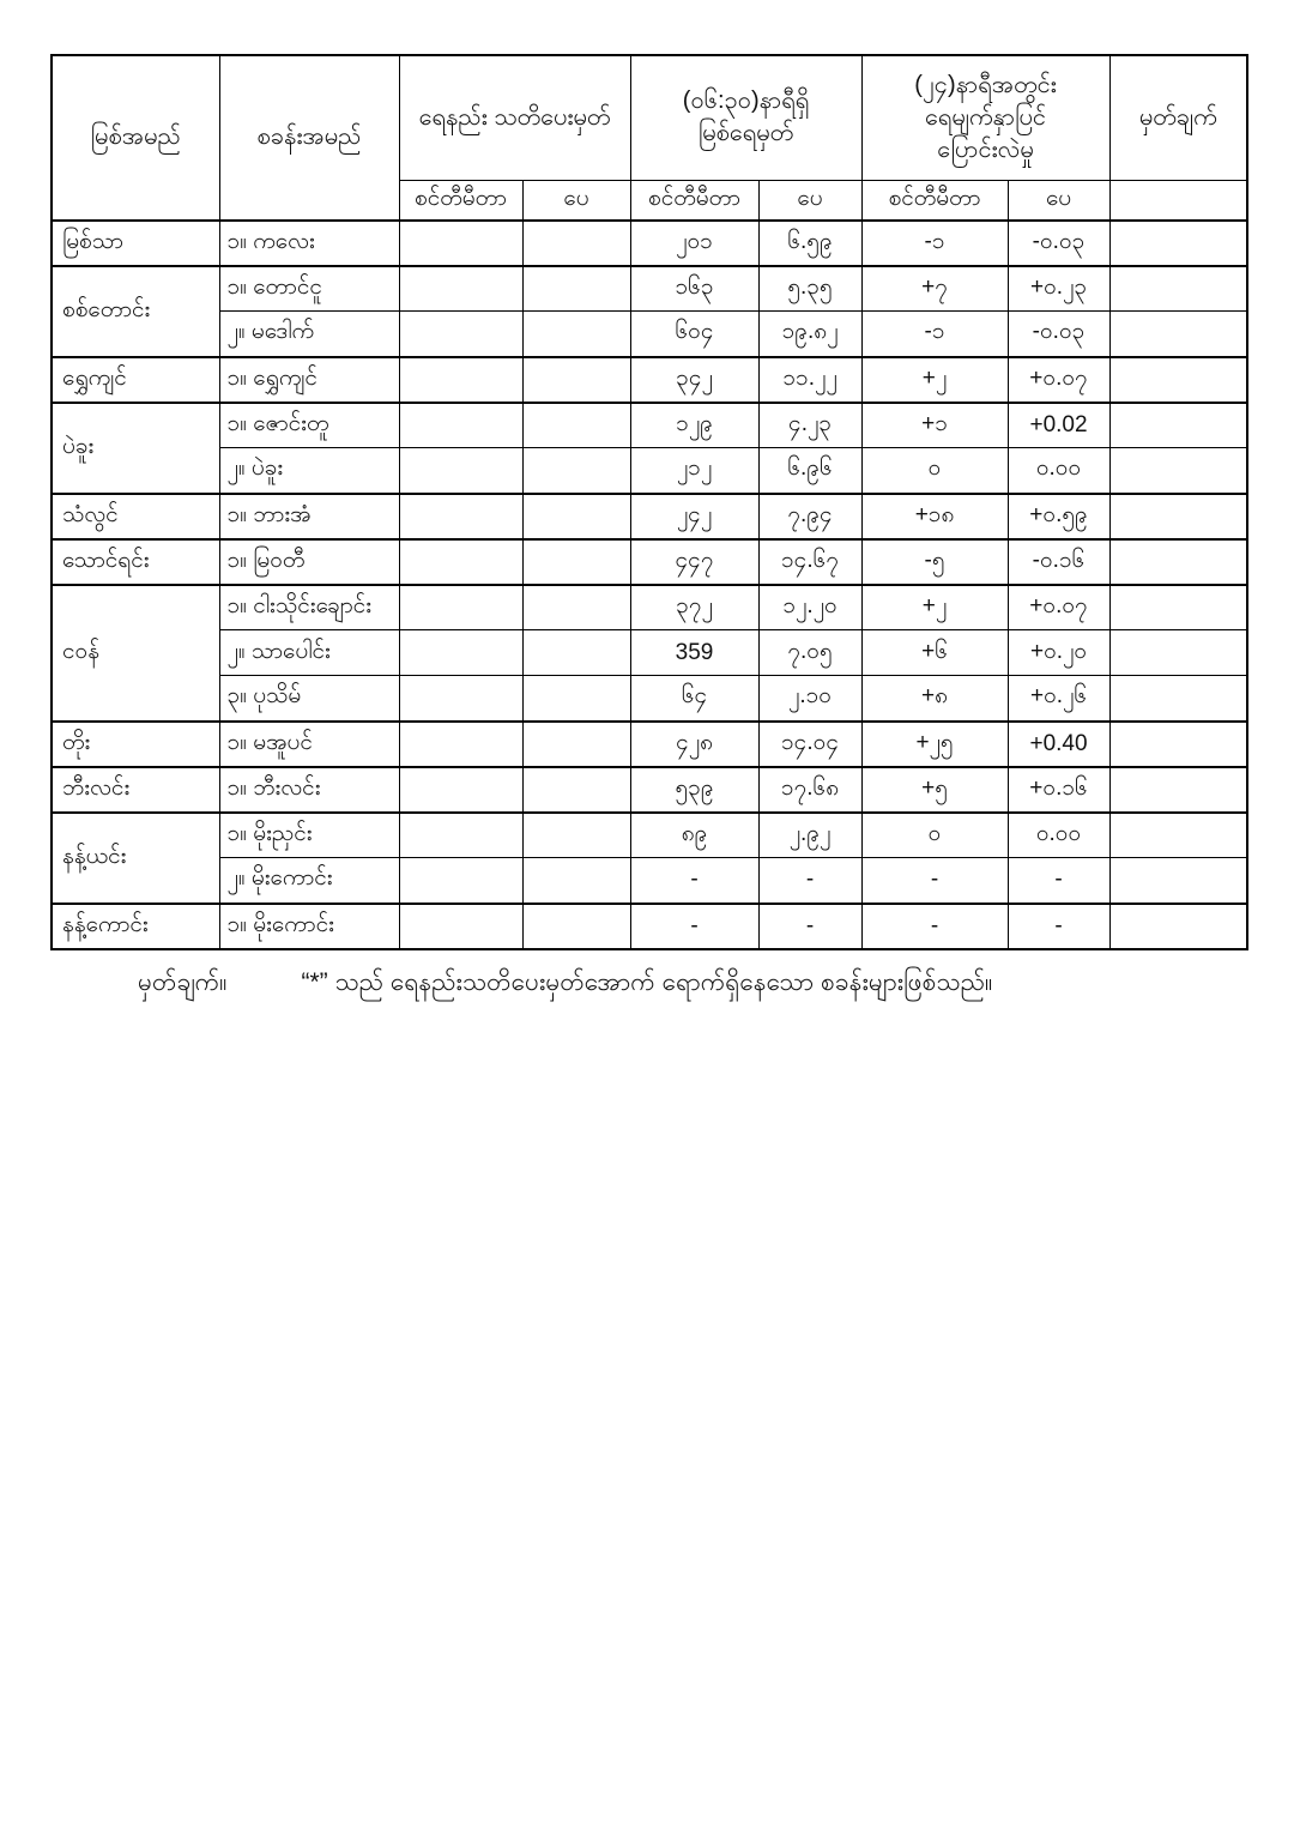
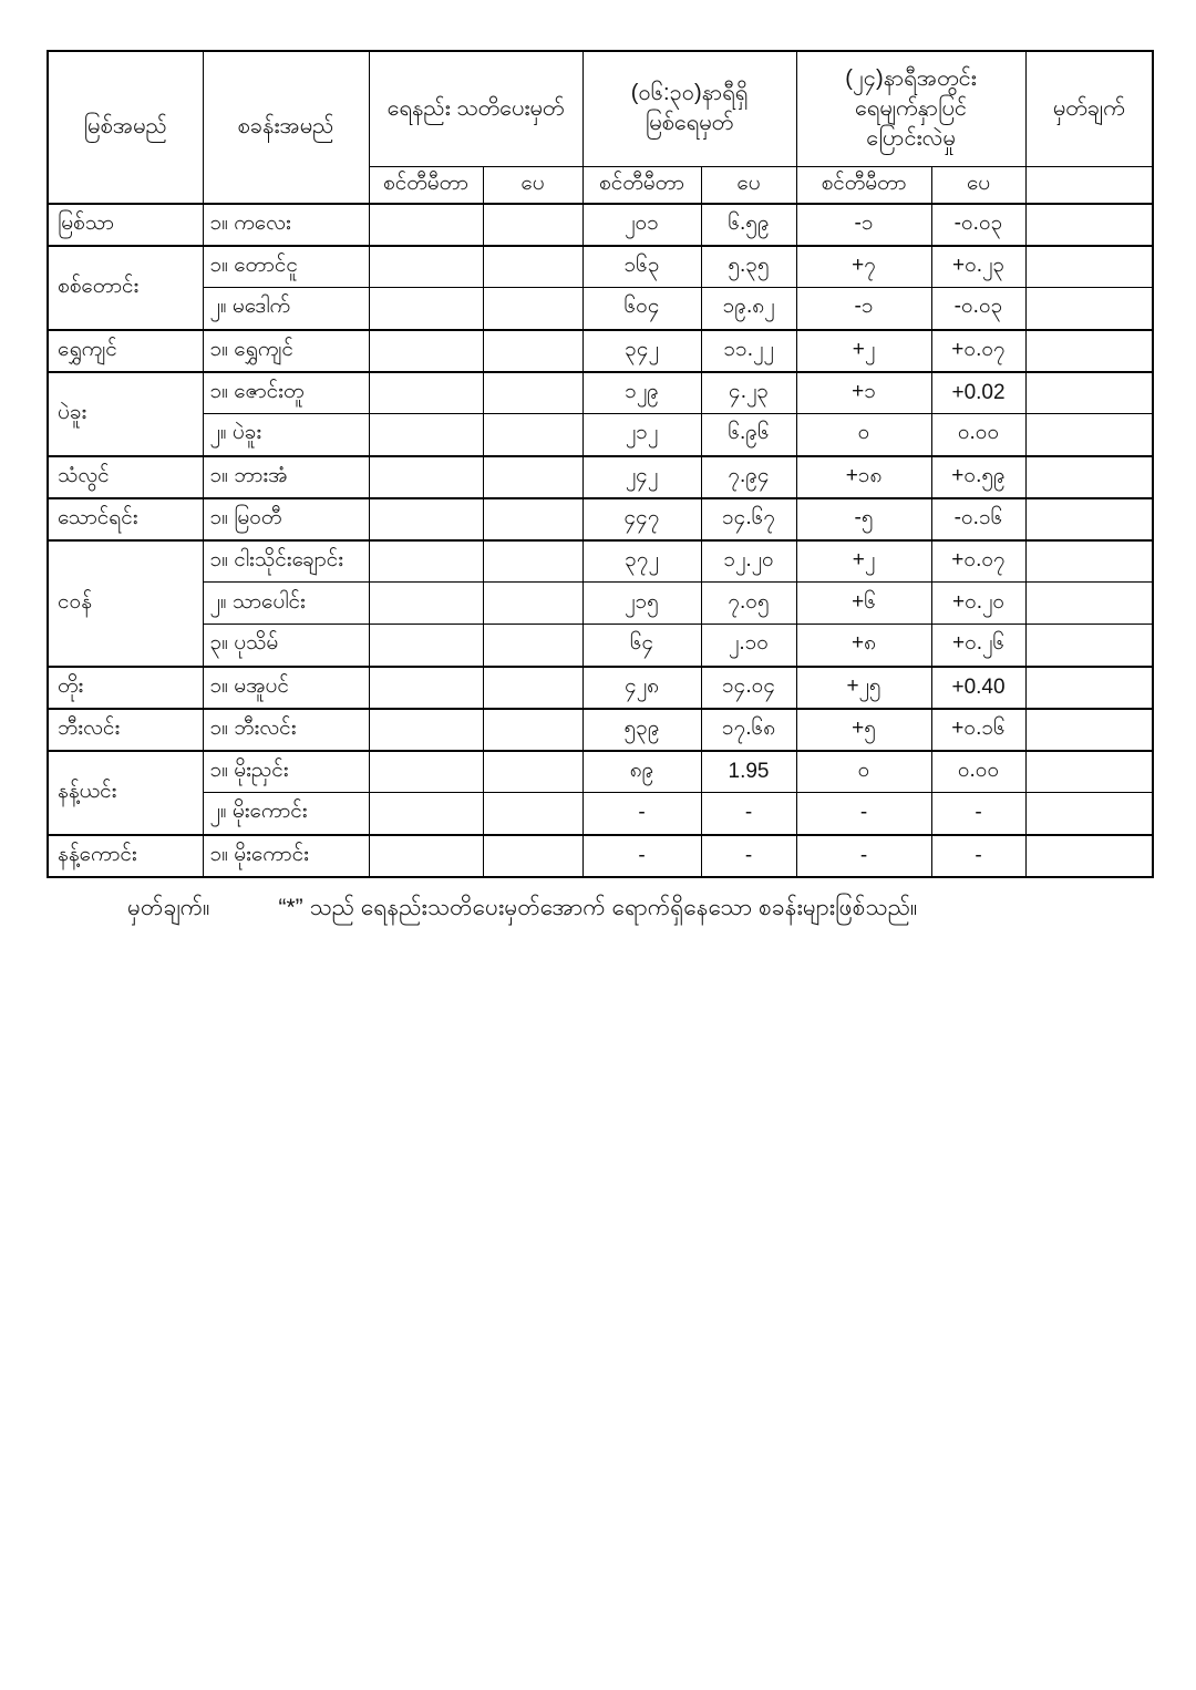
  မြစ်အမည်	စခန်းအမည်	ရေနည်း သတိပေးမှတ်	(၀၆:၃၀)နာရီရှိ မြစ်ရေမှတ်	(၂၄)နာရီအတွင်း ရေမျက်နှာပြင် ပြောင်းလဲမှု	မှတ်ချက်
  စင်တီမီတာ	ပေ	စင်တီမီတာ	ပေ	စင်တီမီတာ	ပေ
  မြစ်သာ	၁။ ကလေး			၂၀၁	၆.၅၉	-၁	-၀.၀၃
  စစ်တောင်း	၁။ တောင်ငူ			၁၆၃	၅.၃၅	+၇	+၀.၂၃
  ၂။ မဒေါက်			၆၀၄	၁၉.၈၂	-၁	-၀.၀၃
  ရွှေကျင်	၁။ ရွှေကျင်			၃၄၂	၁၁.၂၂	+၂	+၀.၀၇
  ပဲခူး	၁။ ဇောင်းတူ			၁၂၉	၄.၂၃	+၁	+0.02
  ၂။ ပဲခူး			၂၁၂	၆.၉၆	၀	၀.၀၀
  သံလွင်	၁။ ဘားအံ			၂၄၂	၇.၉၄	+၁၈	+၀.၅၉
  သောင်ရင်း	၁။ မြဝတီ			၄၄၇	၁၄.၆၇	-၅	-၀.၁၆
  ငဝန်	၁။ ငါးသိုင်းချောင်း			၃၇၂	၁၂.၂၀	+၂	+၀.၀၇
- ၂။ သာပေါင်း			359	၇.၀၅	+၆	+၀.၂၀
+ ၂။ သာပေါင်း			၂၁၅	၇.၀၅	+၆	+၀.၂၀
  ၃။ ပုသိမ်			၆၄	၂.၁၀	+၈	+၀.၂၆
  တိုး	၁။ မအူပင်			၄၂၈	၁၄.၀၄	+၂၅	+0.40
  ဘီးလင်း	၁။ ဘီးလင်း			၅၃၉	၁၇.၆၈	+၅	+၀.၁၆
- နန့်ယင်း	၁။ မိုးညှင်း			၈၉	၂.၉၂	၀	၀.၀၀
+ နန့်ယင်း	၁။ မိုးညှင်း			၈၉	1.95	၀	၀.၀၀
  ၂။ မိုးကောင်း			-	-	-	-
  နန့်ကောင်း	၁။ မိုးကောင်း			-	-	-	-
  မှတ်ချက်။ “*” သည် ရေနည်းသတိပေးမှတ်အောက် ရောက်ရှိနေသော စခန်းများဖြစ်သည်။
